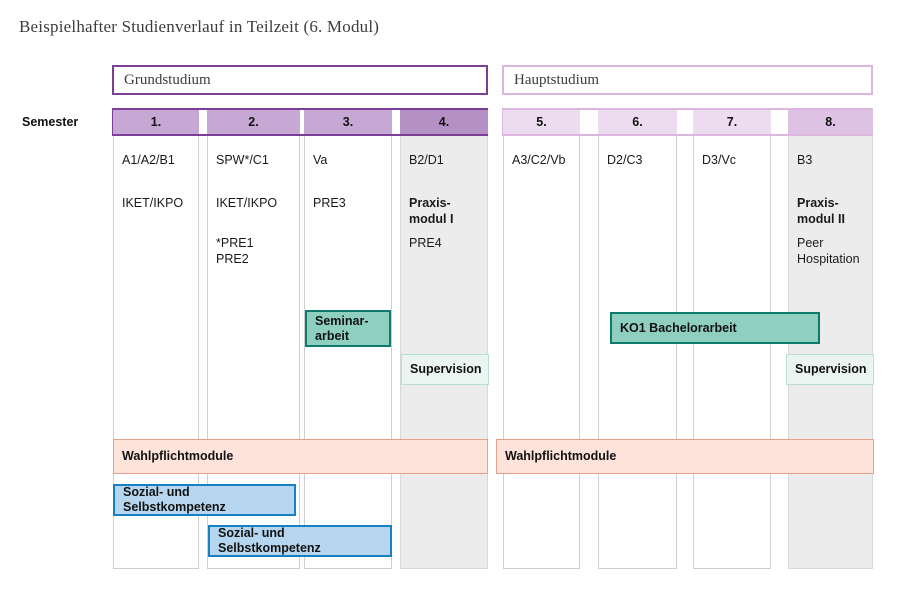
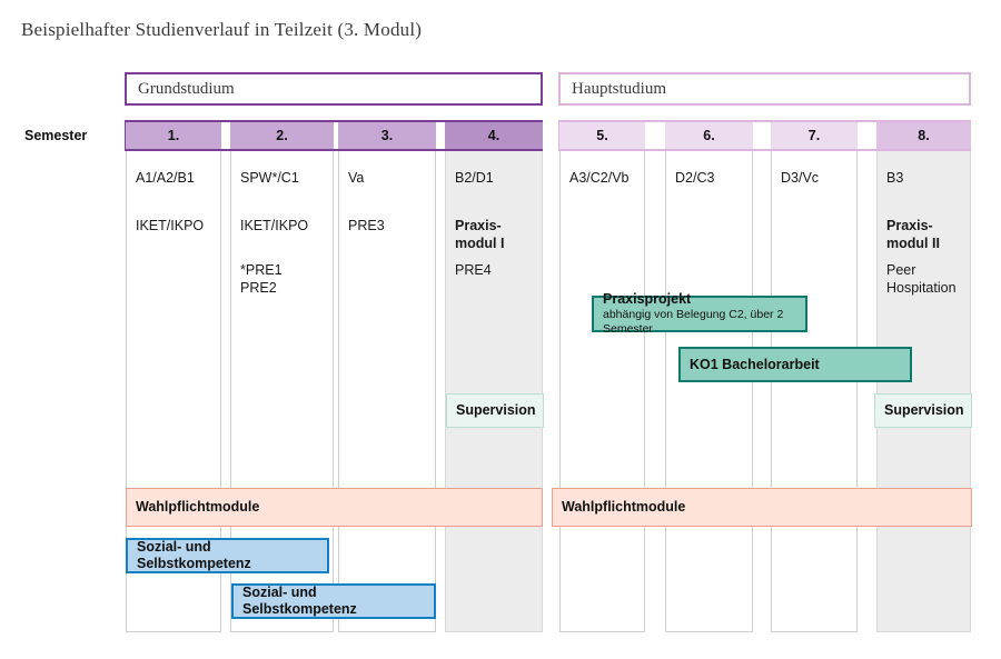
- Beispielhafter Studienverlauf in Teilzeit (6. Modul)
+ Beispielhafter Studienverlauf in Teilzeit (3. Modul)
  Semester
  Grundstudium
  Hauptstudium
  1.
  2.
  3.
  4.
  5.
  6.
  7.
  8.
  A1/A2/B1
  IKET/IKPO
  SPW*/C1
  IKET/IKPO
  *PRE1
  PRE2
  Va
  PRE3
  B2/D1
  Praxis-
  modul I
  PRE4
  A3/C2/Vb
  D2/C3
  D3/Vc
  B3
  Praxis-
  modul II
  Peer
  Hospitation
- Seminar- arbeit
  Supervision
+ Praxisprojekt
+ abhängig von Belegung C2, über 2 Semester
  KO1 Bachelorarbeit
  Supervision
  Wahlpflichtmodule
  Wahlpflichtmodule
  Sozial- und Selbstkompetenz
  Sozial- und Selbstkompetenz
